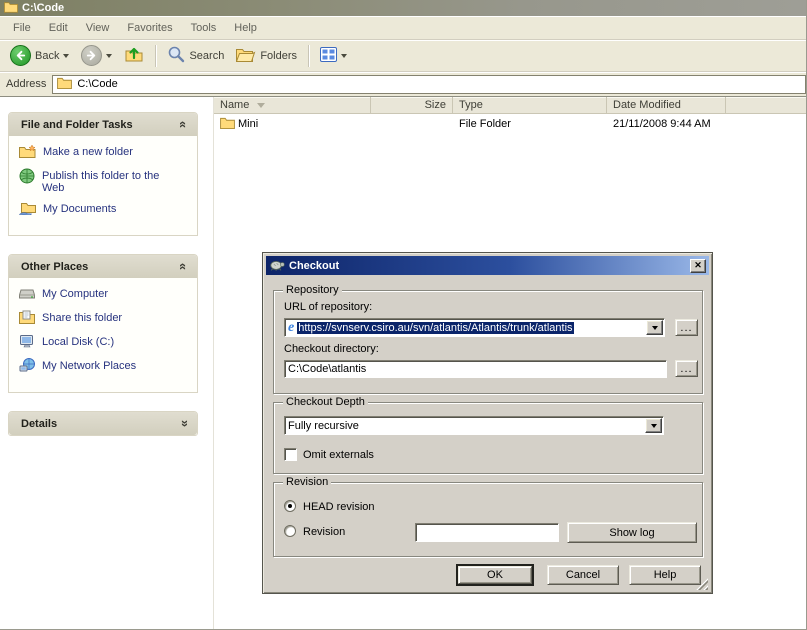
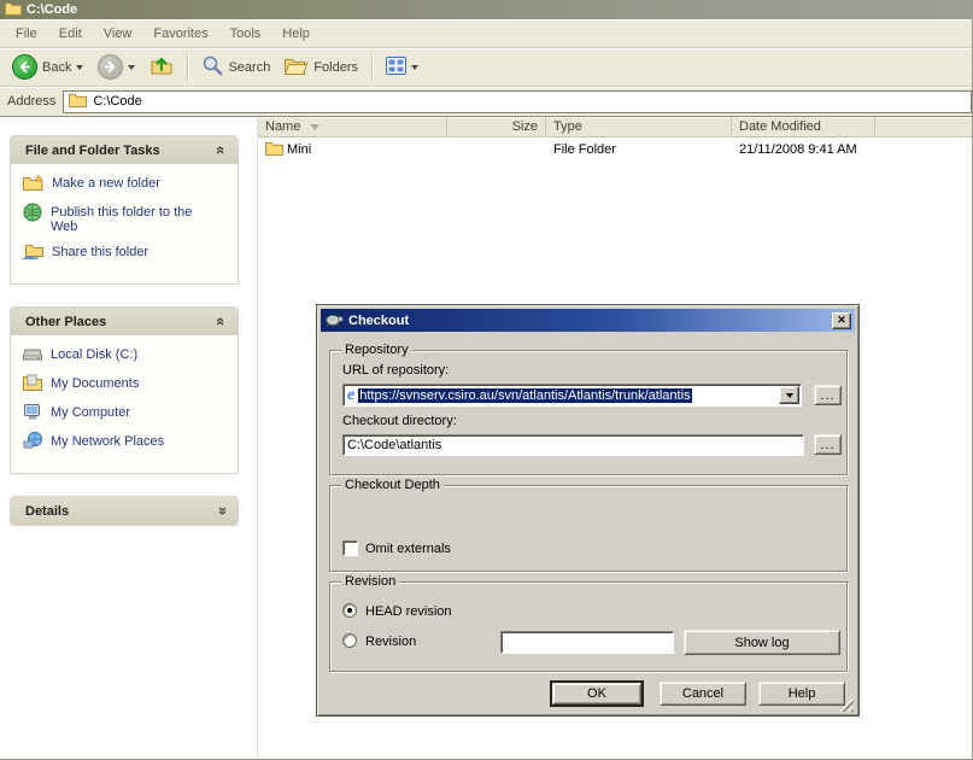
  C:\Code
  File
  Edit
  View
  Favorites
  Tools
  Help
  Back
  Search
  Folders
  Address
  C:\Code
  File and Folder Tasks
  Make a new folder
  Publish this folder to the Web
- My Documents
+ Share this folder
  Other Places
- My Computer
+ Local Disk (C:)
- Share this folder
+ My Documents
- Local Disk (C:)
+ My Computer
  My Network Places
  Details
  Name
  Size
  Type
  Date Modified
  Mini
  File Folder
- 21/11/2008 9:44 AM
+ 21/11/2008 9:41 AM
  Checkout
  ✕
  Repository
  URL of repository:
  e
  https://svnserv.csiro.au/svn/atlantis/Atlantis/trunk/atlantis
  ...
  Checkout directory:
  C:\Code\atlantis
  ...
  Checkout Depth
- Fully recursive
  Omit externals
  Revision
  HEAD revision
  Revision
  Show log
  OK
  Cancel
  Help
